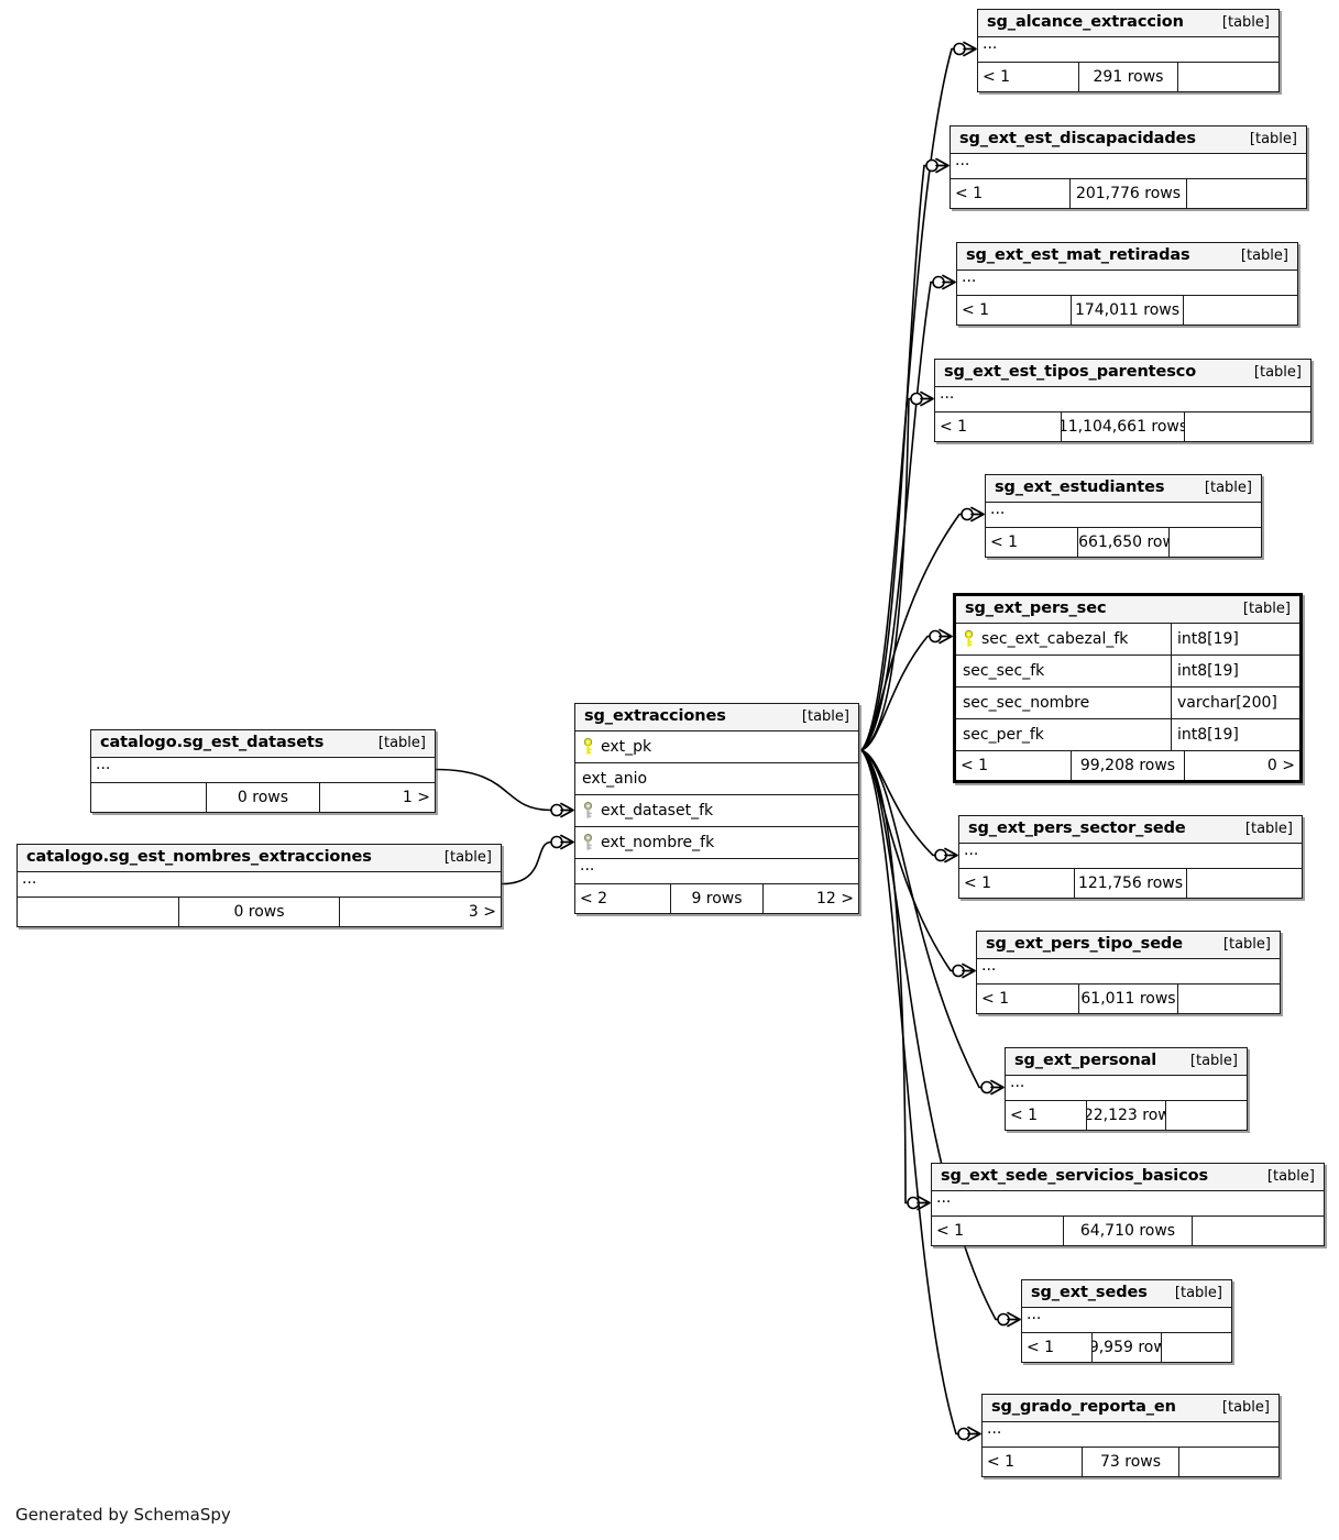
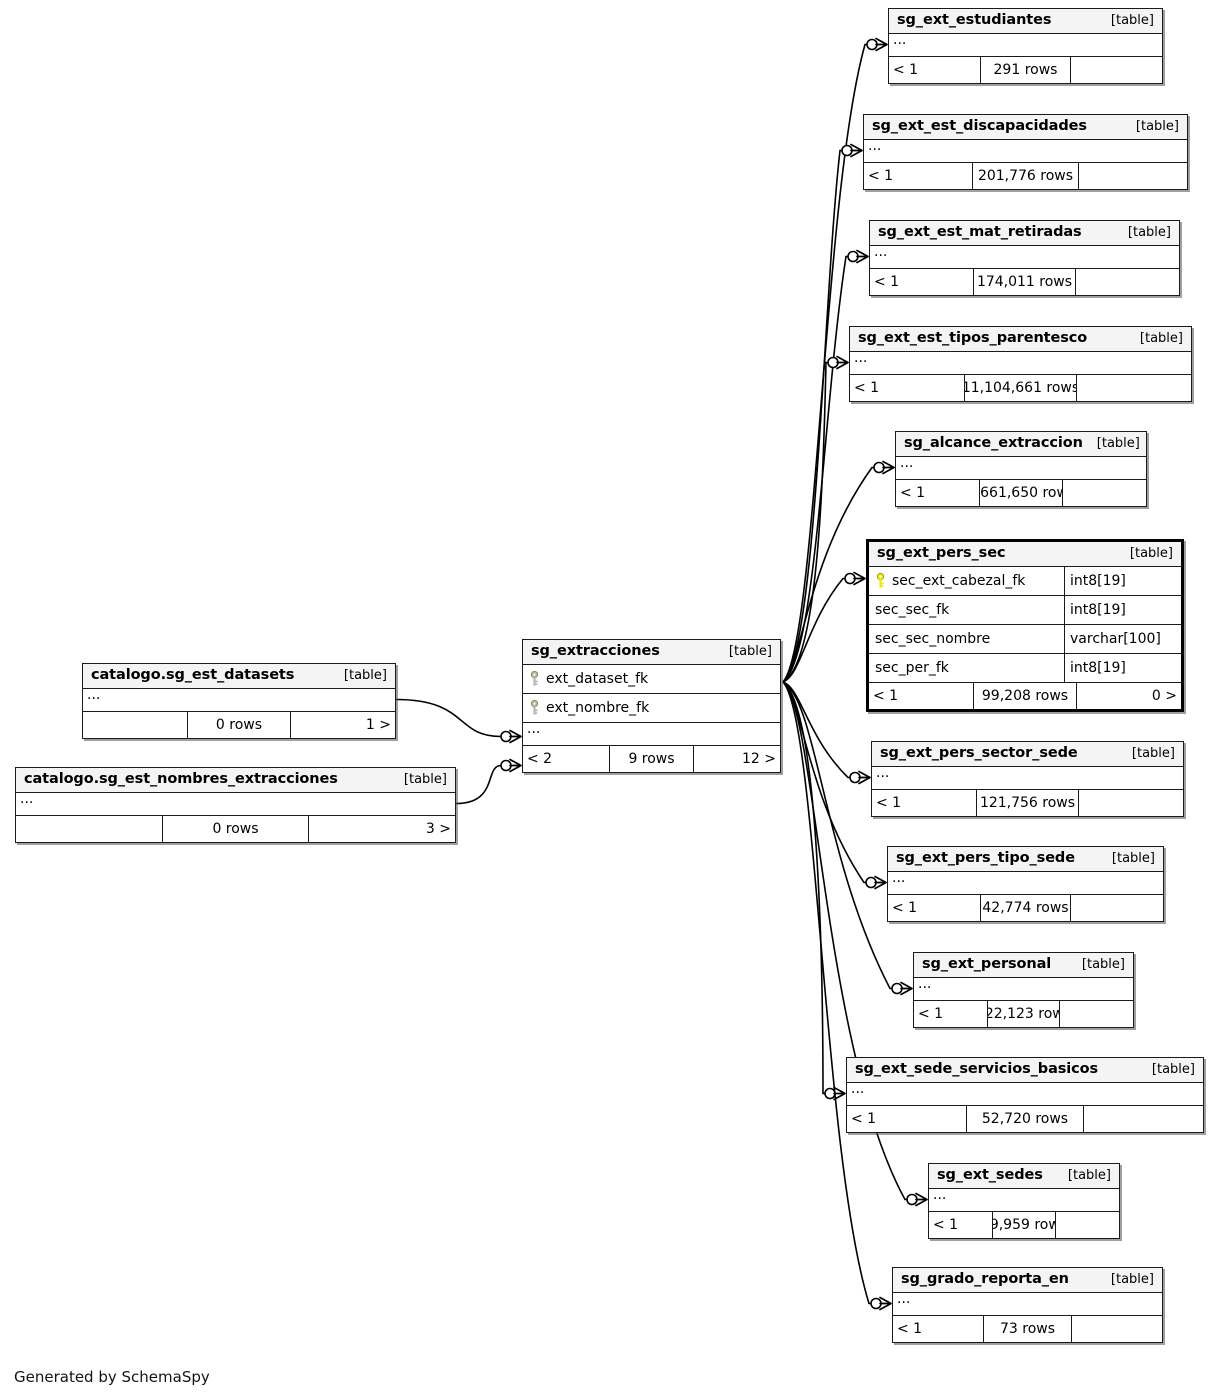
- sg_alcance_extraccion
+ sg_ext_estudiantes
  [table]
  ...
  < 1
  291 rows
  sg_ext_est_discapacidades
  [table]
  ...
  < 1
  201,776 rows
  sg_ext_est_mat_retiradas
  [table]
  ...
  < 1
  174,011 rows
  sg_ext_est_tipos_parentesco
  [table]
  ...
  < 1
  11,104,661 rows
- sg_ext_estudiantes
+ sg_alcance_extraccion
  [table]
  ...
  < 1
  661,650 row
  sg_ext_pers_sec
  [table]
  sec_ext_cabezal_fk
  int8[19]
  sec_sec_fk
  int8[19]
  sec_sec_nombre
- varchar[200]
+ varchar[100]
  sec_per_fk
  int8[19]
  < 1
  99,208 rows
  0 >
  sg_ext_pers_sector_sede
  [table]
  ...
  < 1
  121,756 rows
  sg_ext_pers_tipo_sede
  [table]
  ...
  < 1
- 61,011 rows
+ 42,774 rows
  sg_ext_personal
  [table]
  ...
  < 1
  22,123 row
  sg_ext_sede_servicios_basicos
  [table]
  ...
  < 1
- 64,710 rows
+ 52,720 rows
  sg_ext_sedes
  [table]
  ...
  < 1
  9,959 row
  sg_grado_reporta_en
  [table]
  ...
  < 1
  73 rows
  sg_extracciones
  [table]
- ext_pk
- ext_anio
  ext_dataset_fk
  ext_nombre_fk
  ...
  < 2
  9 rows
  12 >
  catalogo.sg_est_datasets
  [table]
  ...
  0 rows
  1 >
  catalogo.sg_est_nombres_extracciones
  [table]
  ...
  0 rows
  3 >
  Generated by SchemaSpy
